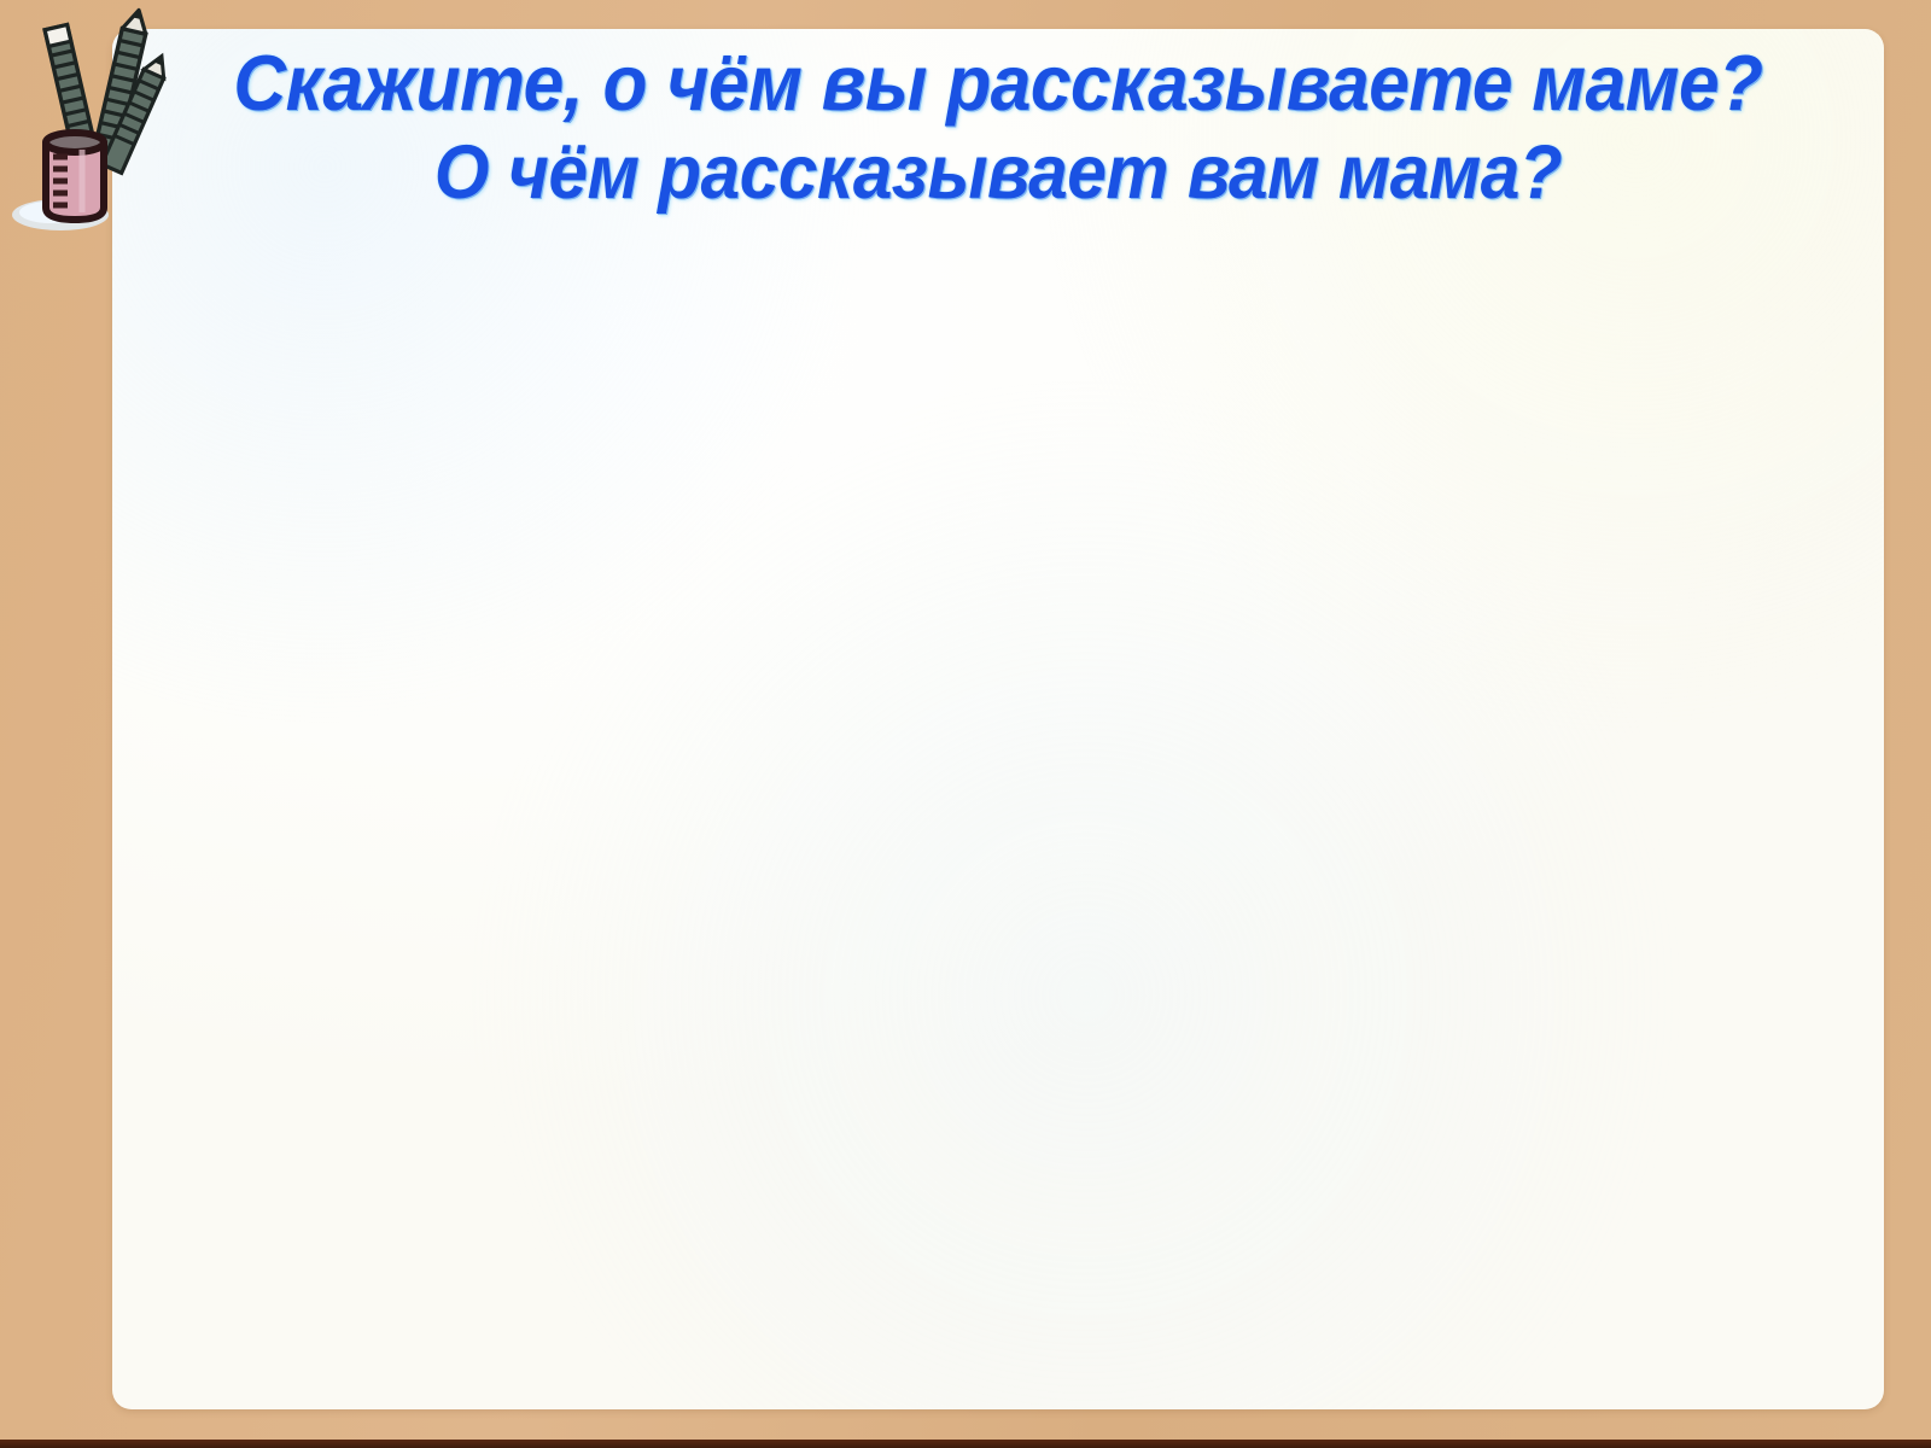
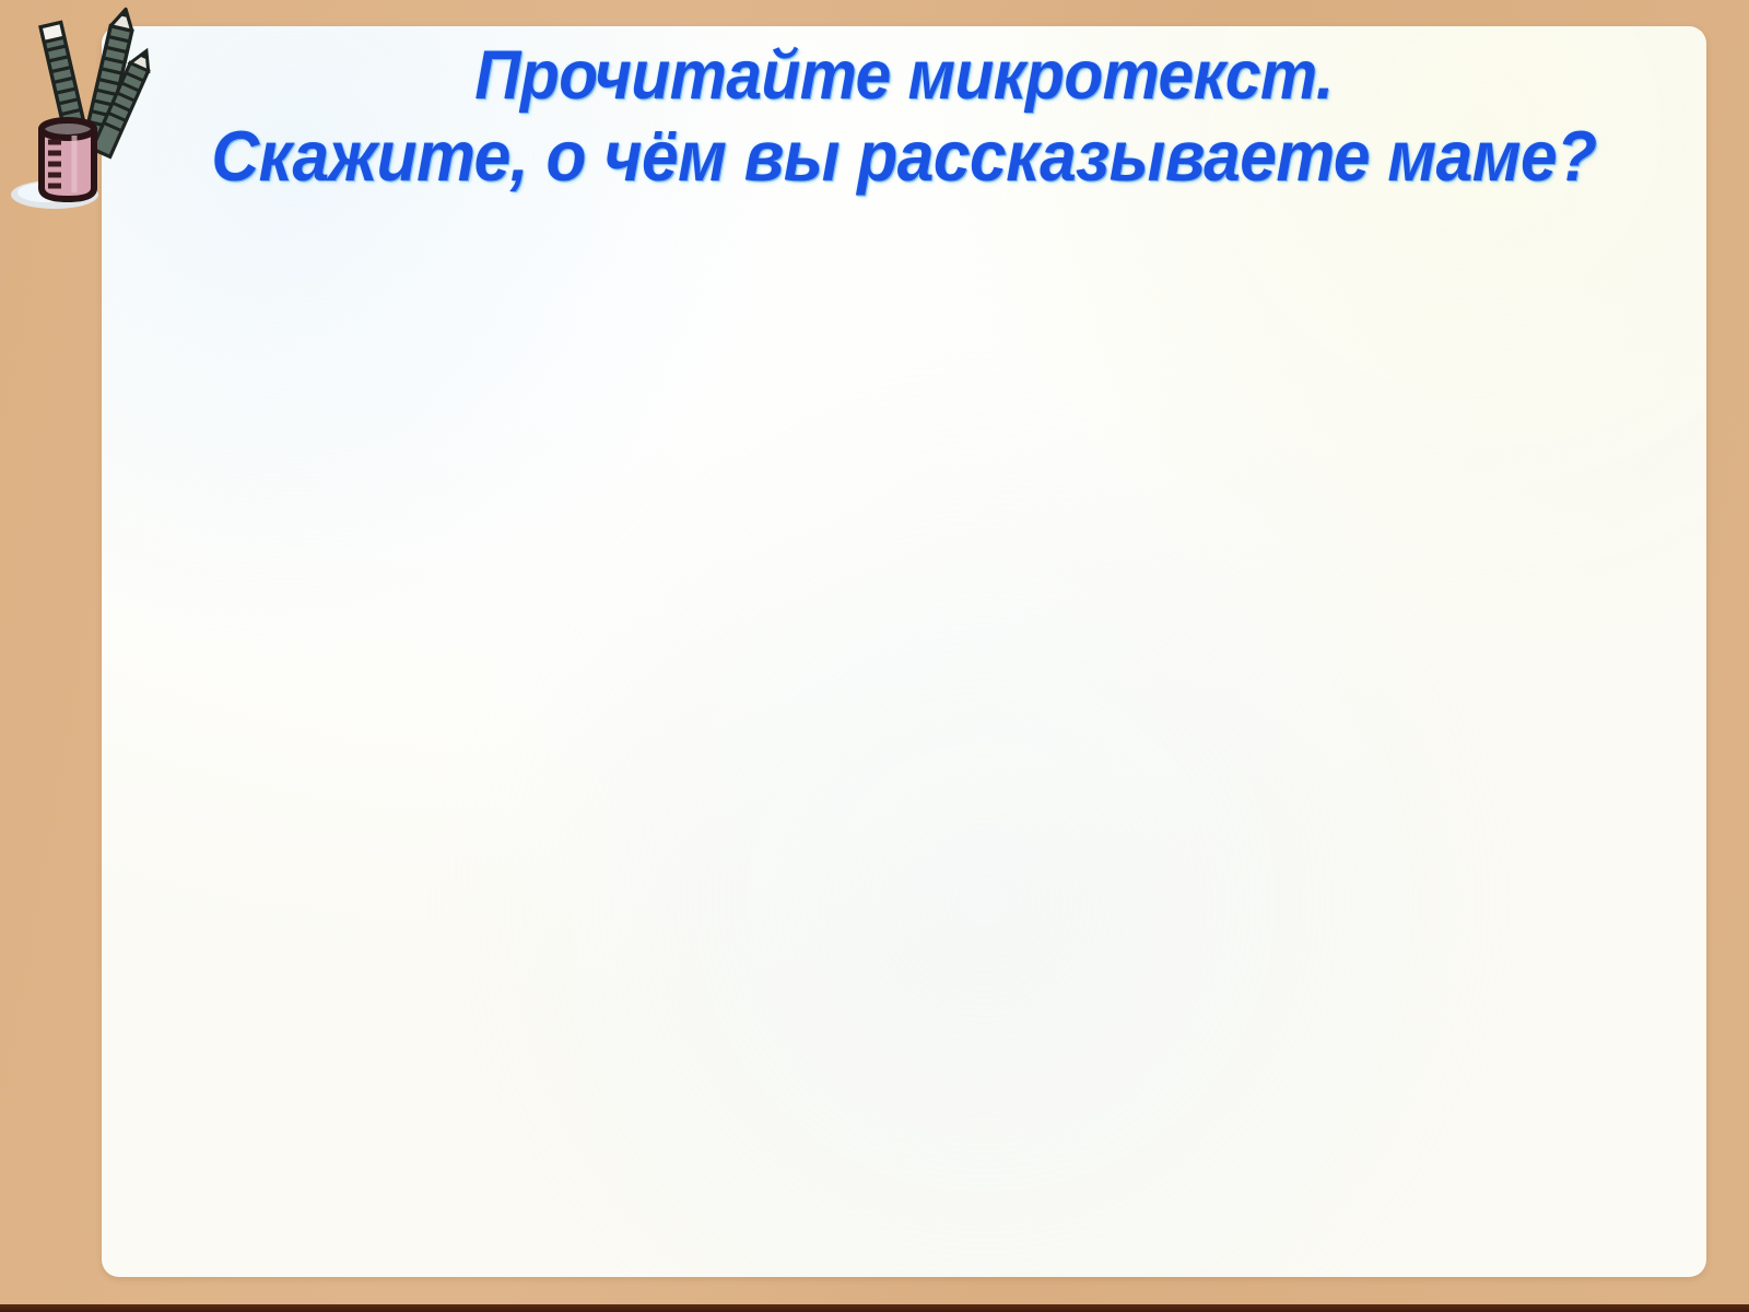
+ Прочитайте микротекст.
  Скажите, о чём вы рассказываете маме?
- О чём рассказывает вам мама?
